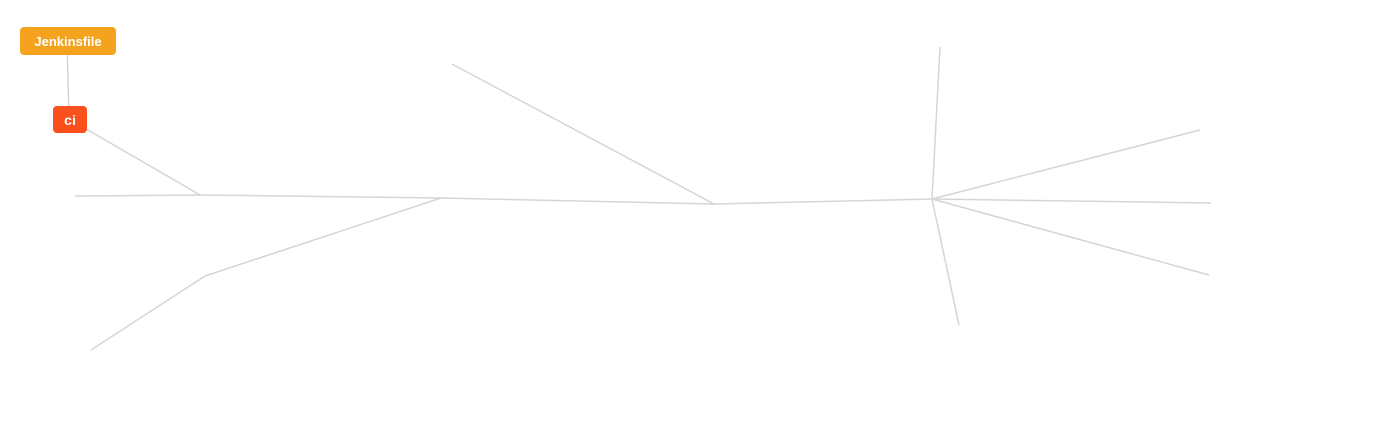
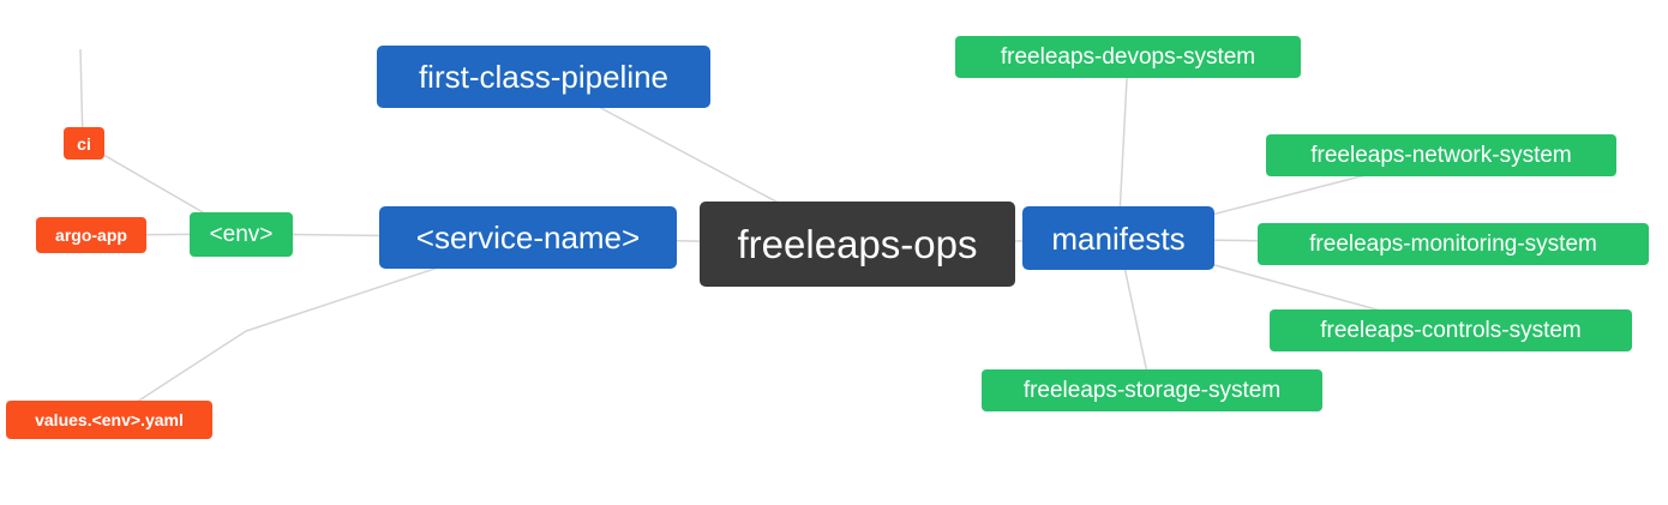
- Jenkinsfile
  ci
+ argo-app
+ <env>
+ values.<env>.yaml
+ <service-name>
+ first-class-pipeline
+ freeleaps-ops
+ manifests
+ freeleaps-devops-system
+ freeleaps-network-system
+ freeleaps-monitoring-system
+ freeleaps-controls-system
+ freeleaps-storage-system
